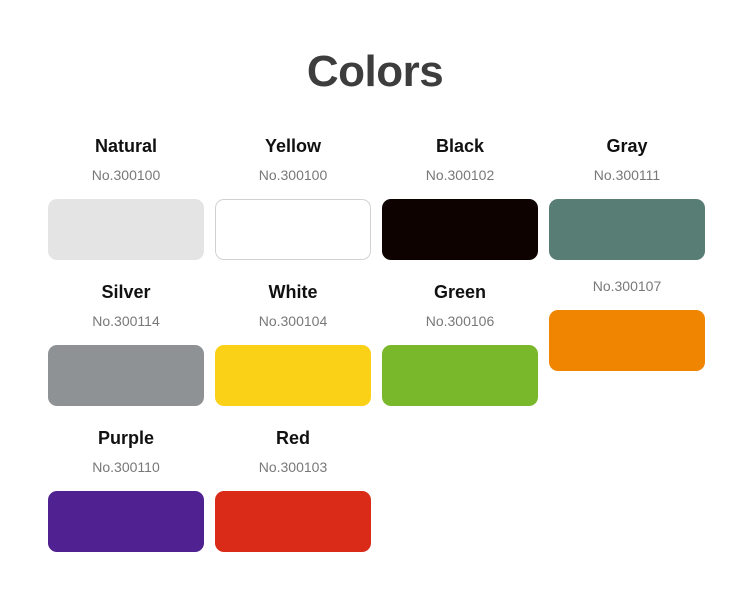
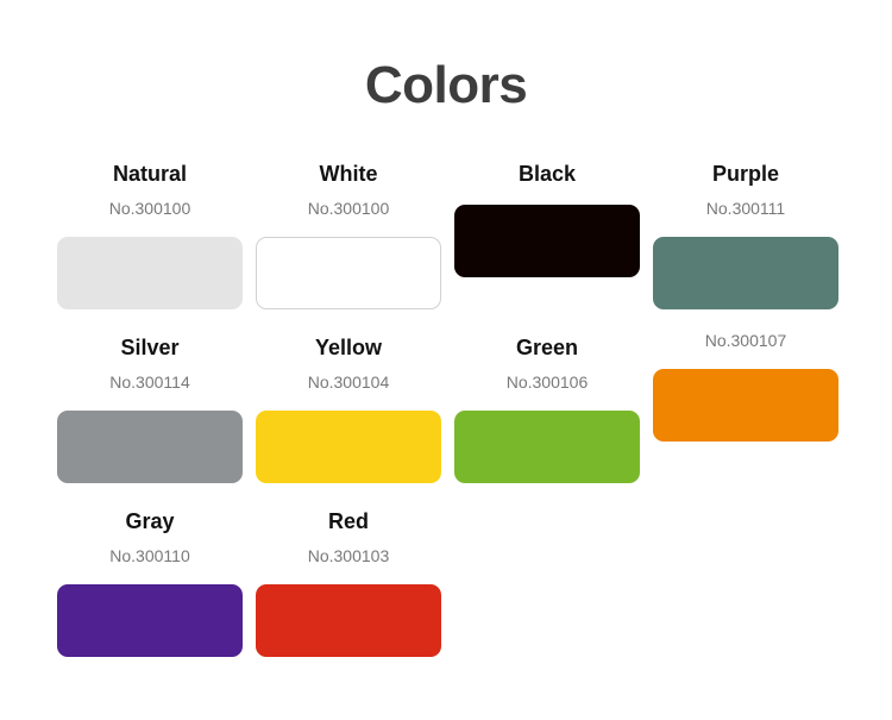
  Colors
  Natural
  No.300100
- Yellow
+ White
  No.300100
  Black
- No.300102
- Gray
+ Purple
  No.300111
  Silver
  No.300114
- White
+ Yellow
  No.300104
  Green
  No.300106
  No.300107
- Purple
+ Gray
  No.300110
  Red
  No.300103
